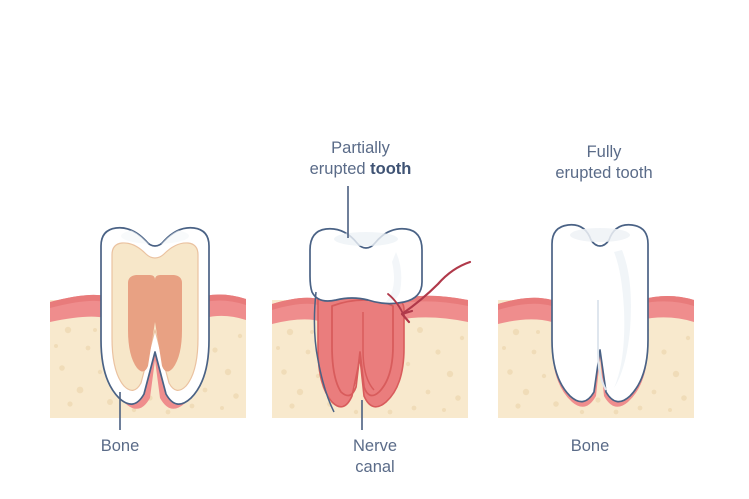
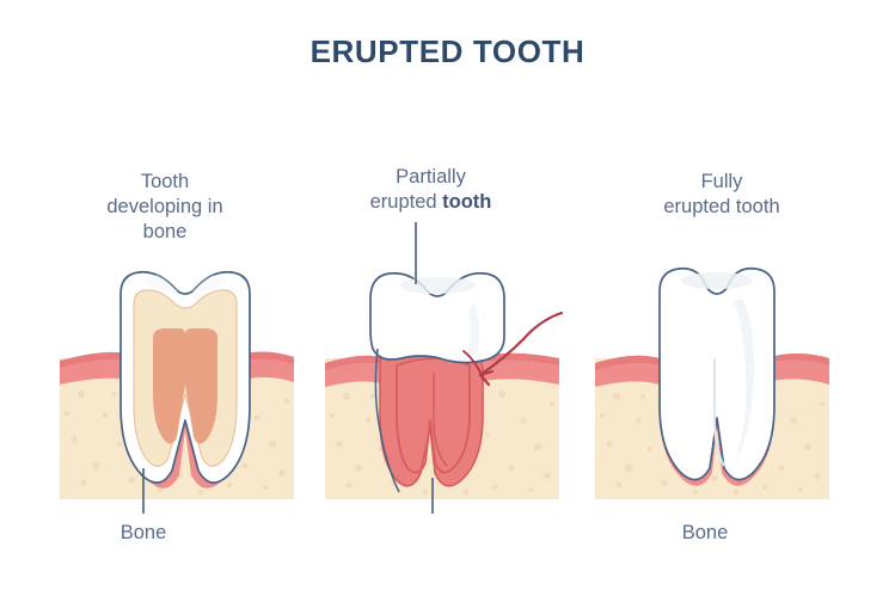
+ ERUPTED TOOTH
+ Tooth
+ developing in
+ bone
  Partially
  erupted tooth
  Fully
  erupted tooth
  Bone
- Nerve
- canal
  Bone
